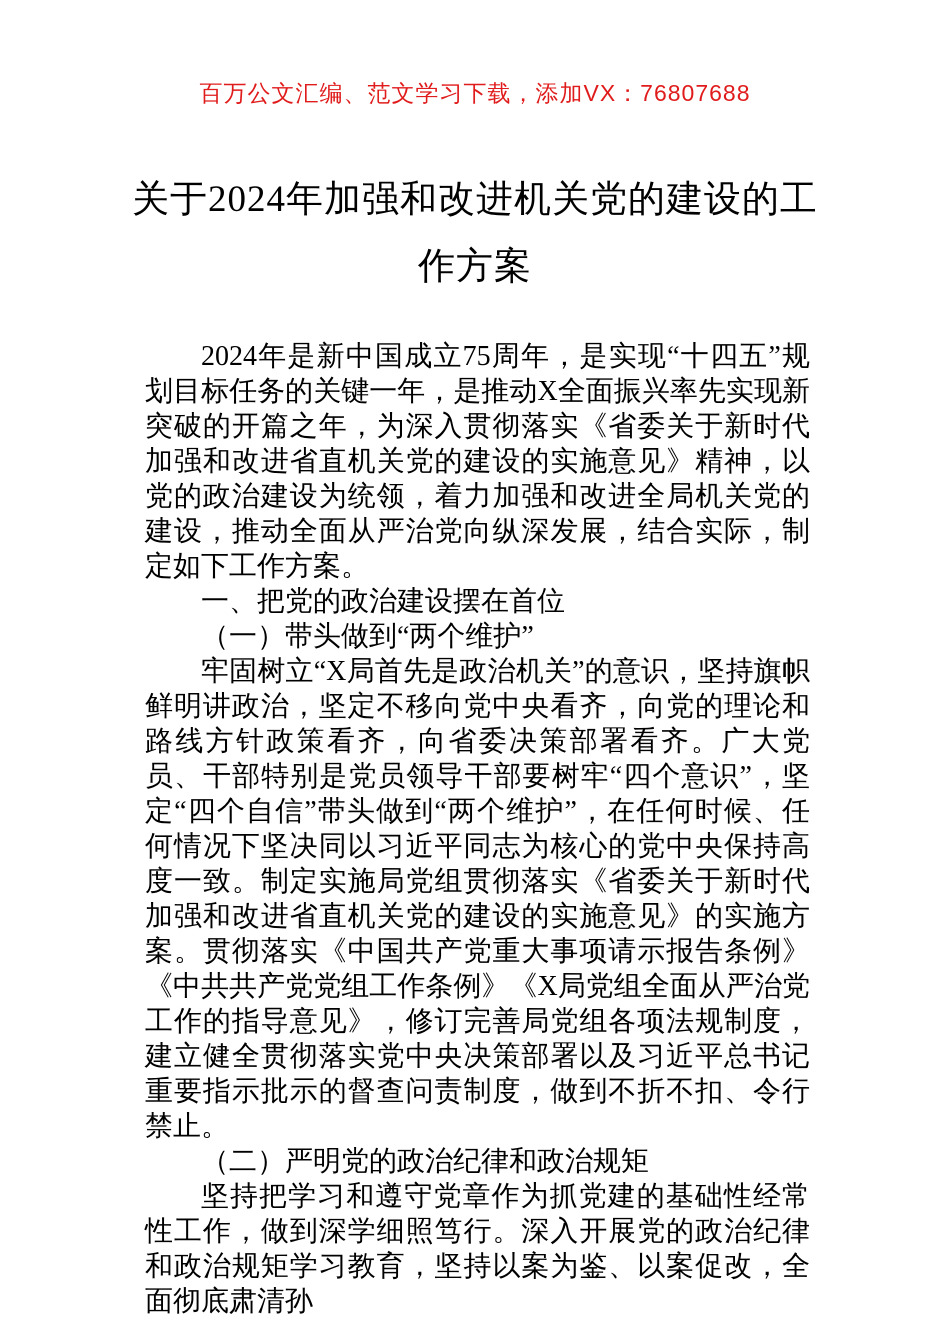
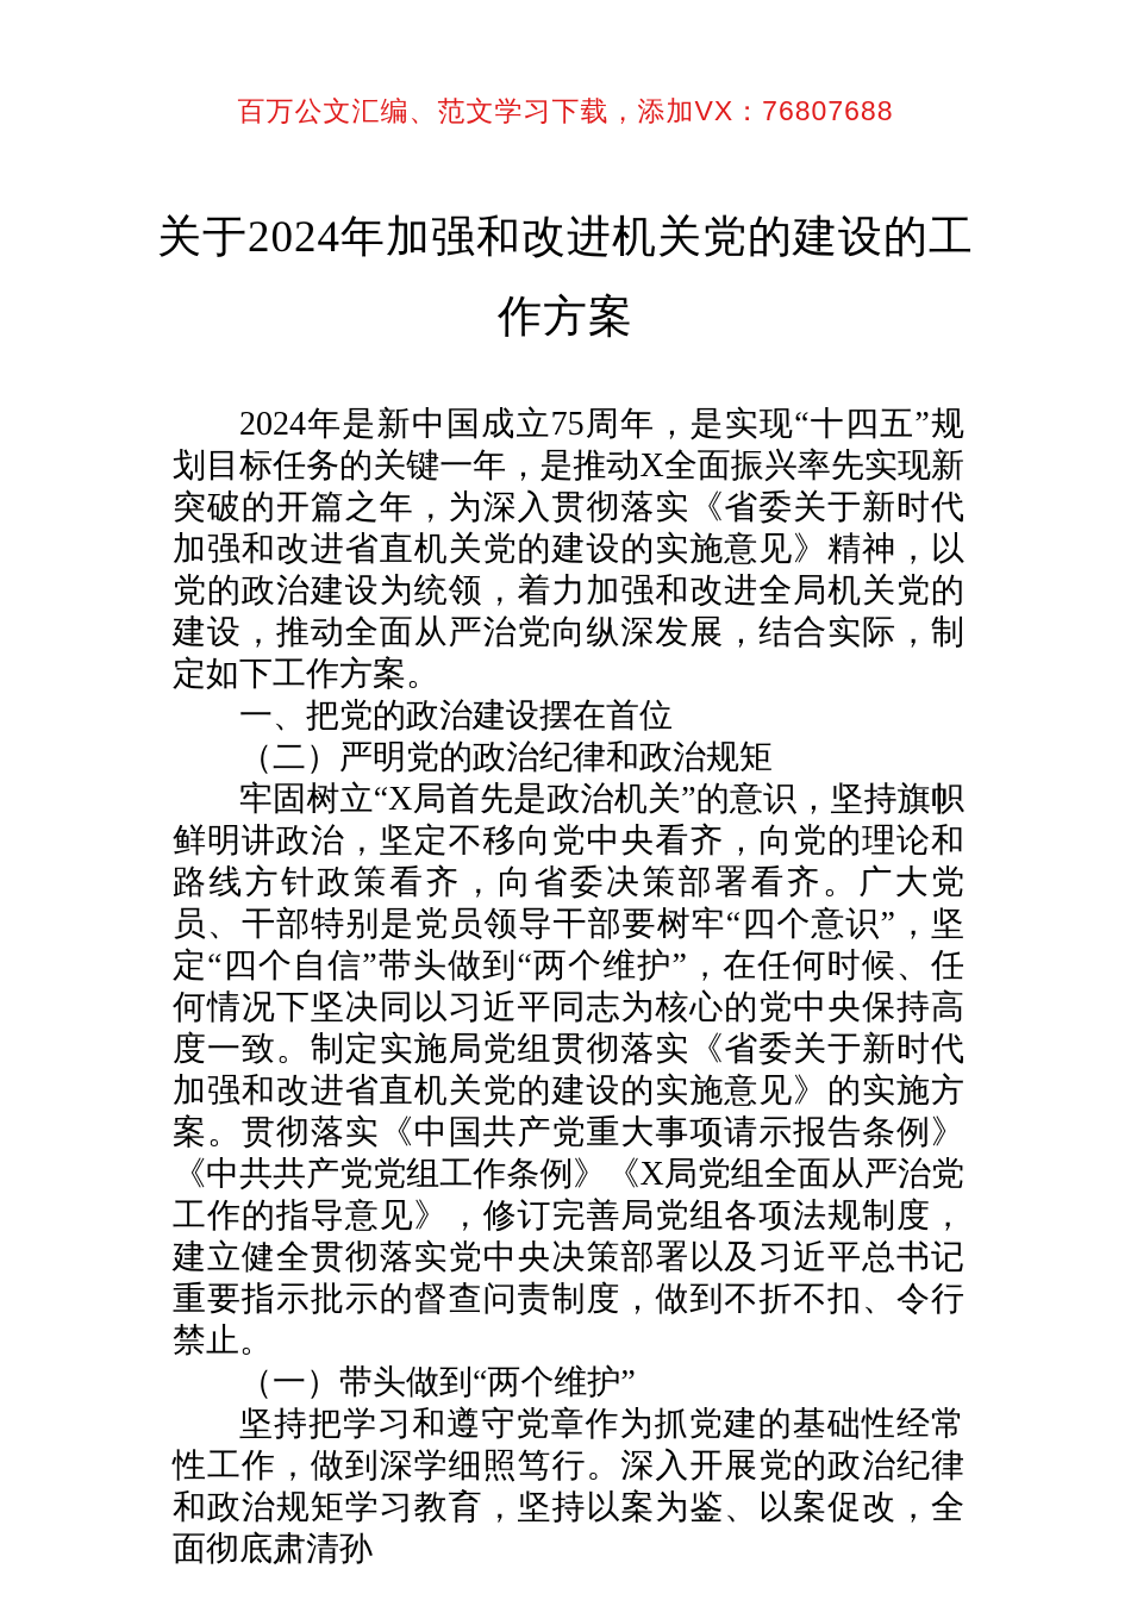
  百万公文汇编、范文学习下载，添加VX：76807688
  关于2024年加强和改进机关党的建设的工作方案
  2024年是新中国成立75周年，是实现“十四五”规划目标任务的关键一年，是推动X全面振兴率先实现新突破的开篇之年，为深入贯彻落实《省委关于新时代加强和改进省直机关党的建设的实施意见》精神，以党的政治建设为统领，着力加强和改进全局机关党的建设，推动全面从严治党向纵深发展，结合实际，制定如下工作方案。
  一、把党的政治建设摆在首位
- （一）带头做到“两个维护”
+ （二）严明党的政治纪律和政治规矩
  牢固树立“X局首先是政治机关”的意识，坚持旗帜鲜明讲政治，坚定不移向党中央看齐，向党的理论和路线方针政策看齐，向省委决策部署看齐。广大党员、干部特别是党员领导干部要树牢“四个意识”，坚定“四个自信”带头做到“两个维护”，在任何时候、任何情况下坚决同以习近平同志为核心的党中央保持高度一致。制定实施局党组贯彻落实《省委关于新时代加强和改进省直机关党的建设的实施意见》的实施方案。贯彻落实《中国共产党重大事项请示报告条例》《中共共产党党组工作条例》《X局党组全面从严治党工作的指导意见》，修订完善局党组各项法规制度，建立健全贯彻落实党中央决策部署以及习近平总书记重要指示批示的督查问责制度，做到不折不扣、令行禁止。
- （二）严明党的政治纪律和政治规矩
+ （一）带头做到“两个维护”
  坚持把学习和遵守党章作为抓党建的基础性经常性工作，做到深学细照笃行。深入开展党的政治纪律和政治规矩学习教育，坚持以案为鉴、以案促改，全面彻底肃清孙
